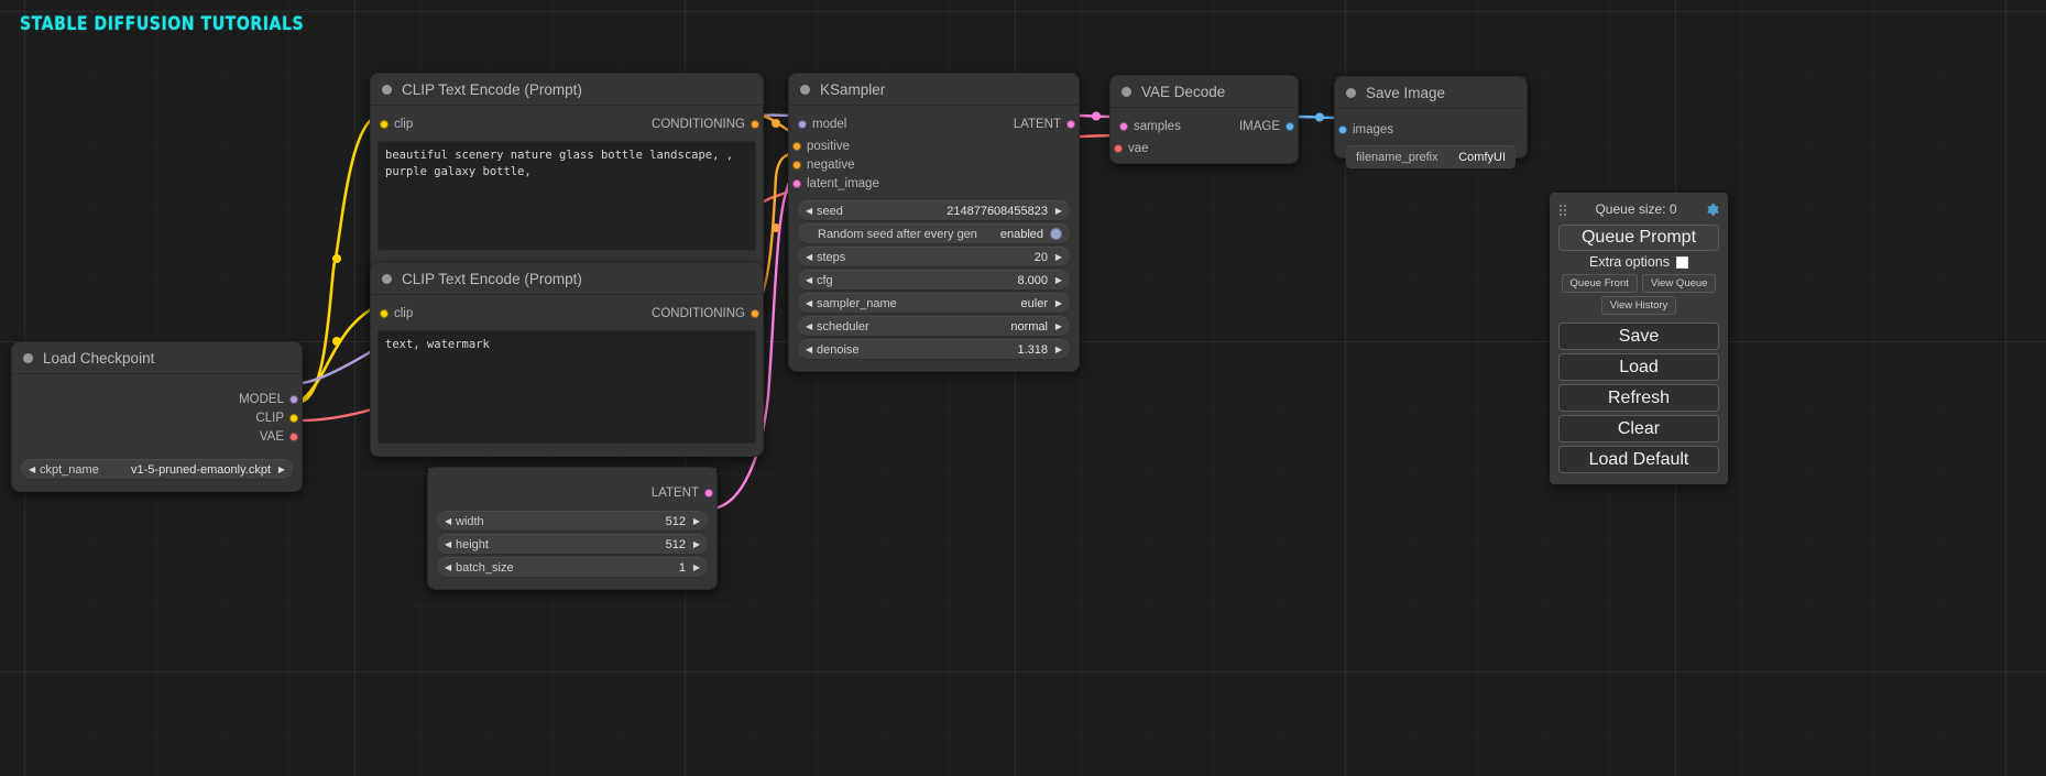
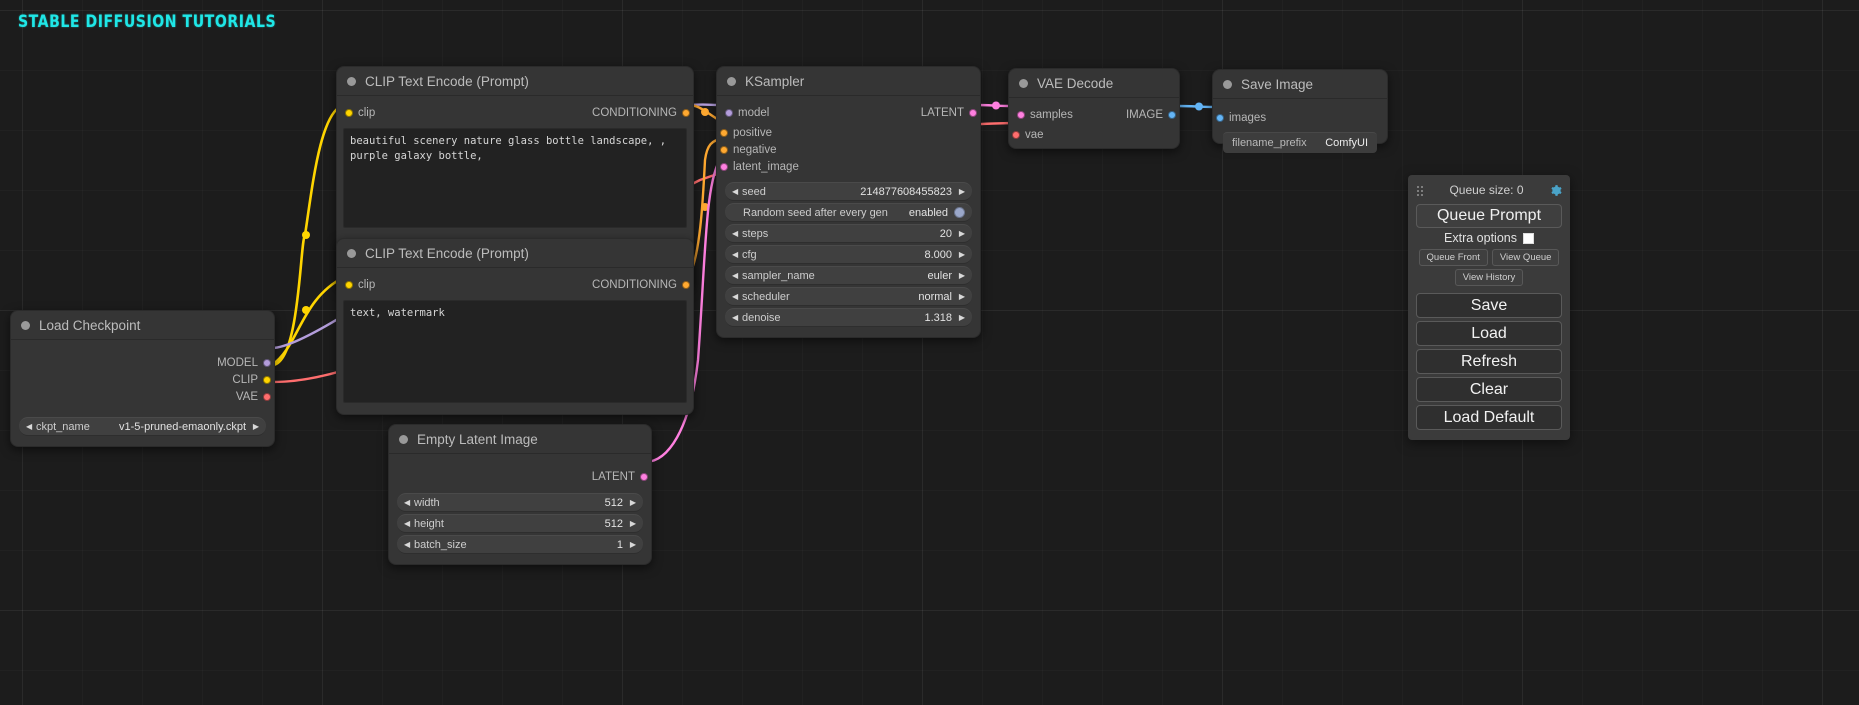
  STABLE DIFFUSION TUTORIALS
  Load Checkpoint
  MODEL
  CLIP
  VAE
  ◀
  ckpt_name
  v1-5-pruned-emaonly.ckpt
  ▶
  CLIP Text Encode (Prompt)
  clip
  CONDITIONING
  beautiful scenery nature glass bottle landscape, , purple galaxy bottle,
  CLIP Text Encode (Prompt)
  clip
  CONDITIONING
  text, watermark
+ Empty Latent Image
  LATENT
  ◀
  width
  512
  ▶
  ◀
  height
  512
  ▶
  ◀
  batch_size
  1
  ▶
  KSampler
  model
  LATENT
  positive
  negative
  latent_image
  ◀
  seed
  214877608455823
  ▶
  Random seed after every gen
  enabled
  ◀
  steps
  20
  ▶
  ◀
  cfg
  8.000
  ▶
  ◀
  sampler_name
  euler
  ▶
  ◀
  scheduler
  normal
  ▶
  ◀
  denoise
  1.318
  ▶
  VAE Decode
  samples
  IMAGE
  vae
  Save Image
  images
  filename_prefix
  ComfyUI
  Queue size: 0
  Queue Prompt
  Extra options
  Queue Front
  View Queue
  View History
  Save
  Load
  Refresh
  Clear
  Load Default
